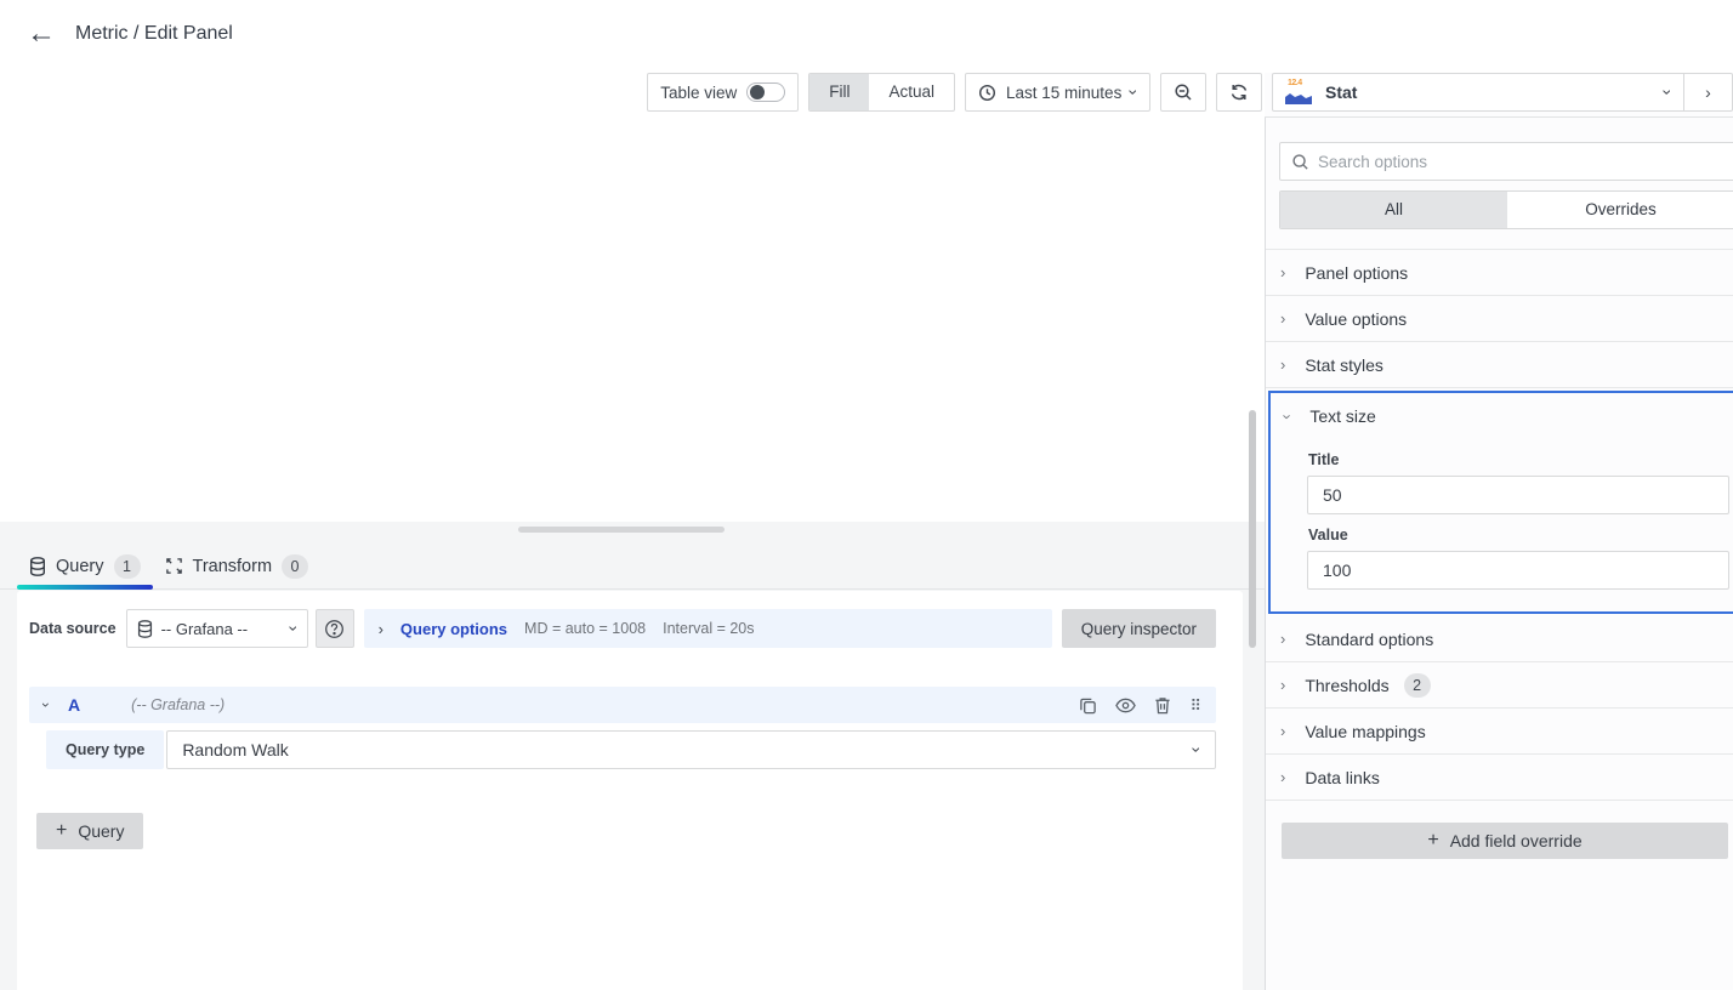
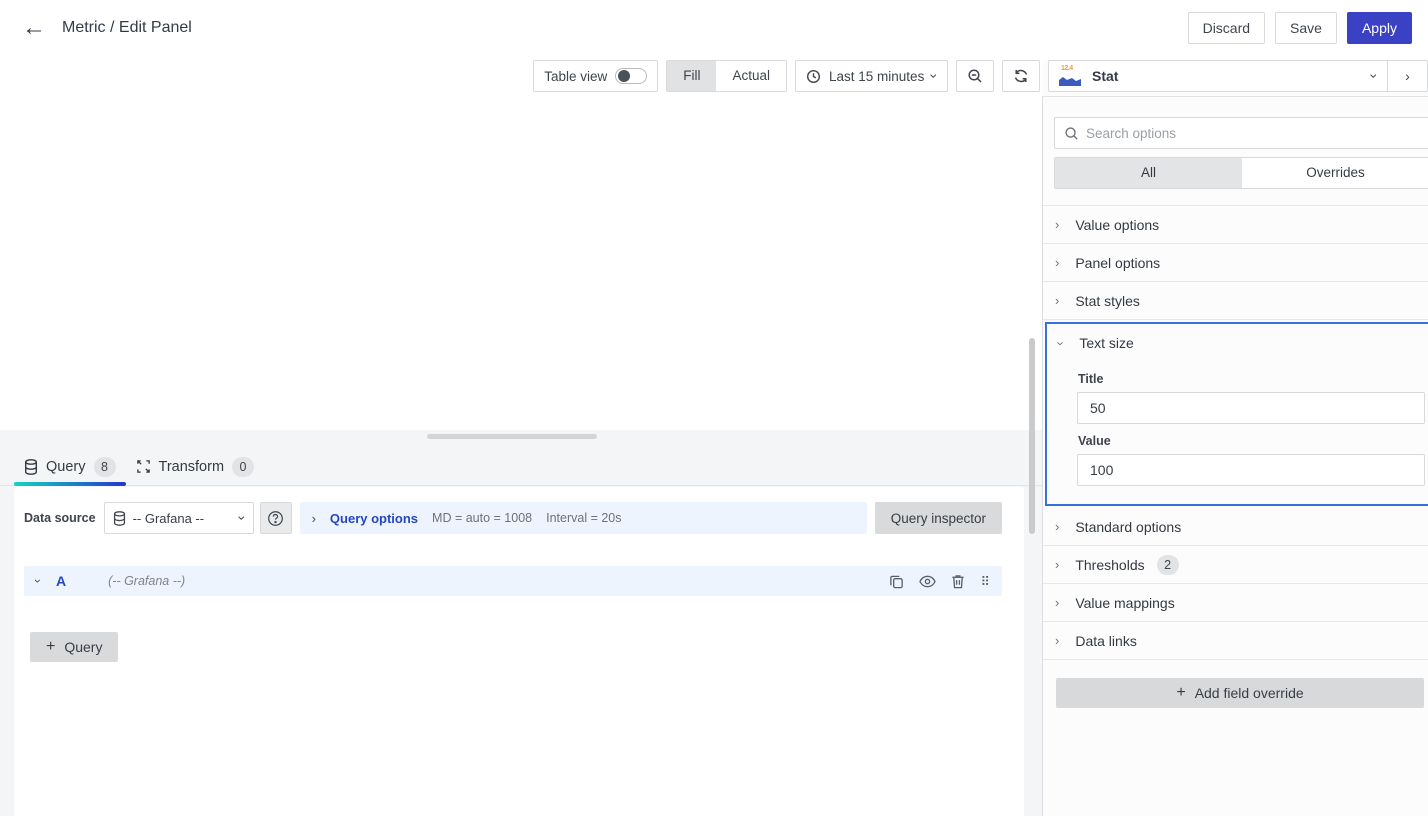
  ←
  Metric / Edit Panel
+ Discard
+ Save
+ Apply
  Table view
  Fill
  Actual
  Last 15 minutes
  Stat
  ›
  Query
- 1
+ 8
  Transform
  0
  Data source
  -- Grafana --
  ›
  Query options
  MD = auto = 1008
  Interval = 20s
  Query inspector
  A
  (-- Grafana --)
  ⠿
- Query type
- Random Walk
  +
  Query
  Search options
  All
  Overrides
  ›
- Panel options
+ Value options
  ›
- Value options
+ Panel options
  ›
  Stat styles
  Text size
  Title
  50
  Value
  100
  ›
  Standard options
  ›
  Thresholds
  2
  ›
  Value mappings
  ›
  Data links
  +
  Add field override
